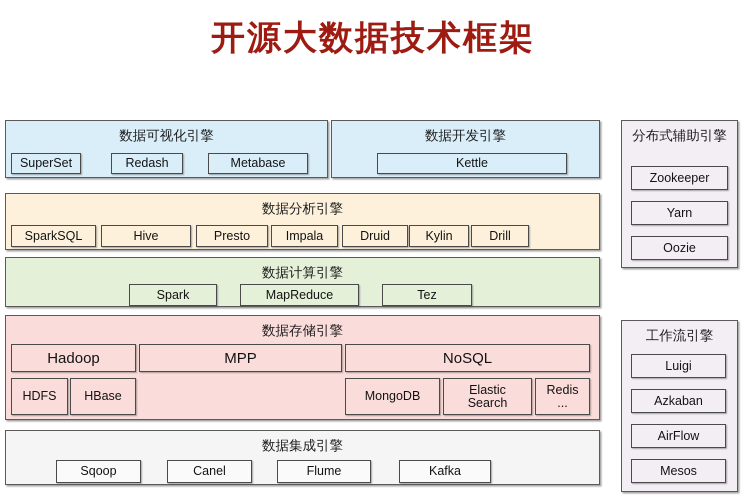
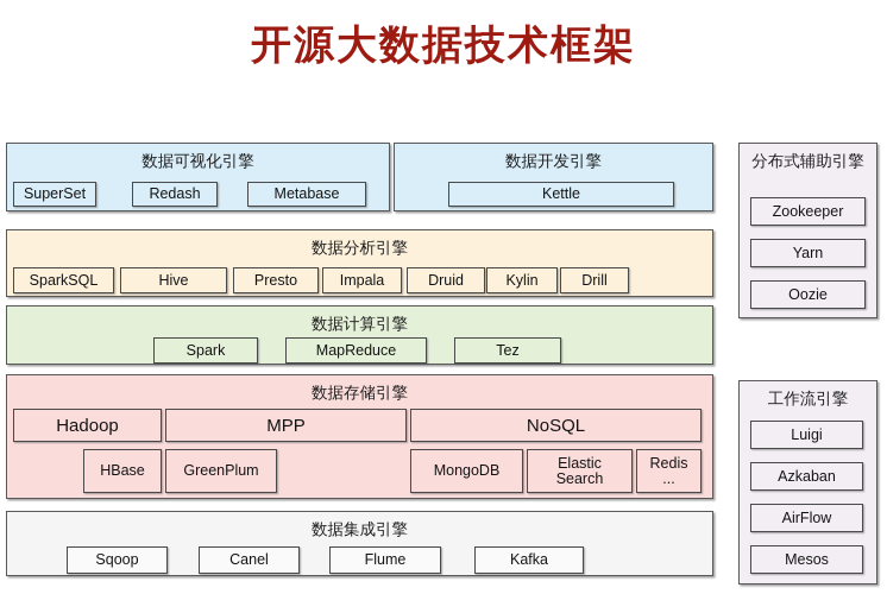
  开源大数据技术框架
  数据可视化引擎
  SuperSet
  Redash
  Metabase
  数据开发引擎
  Kettle
  分布式辅助引擎
  Zookeeper
  Yarn
  Oozie
  数据分析引擎
  SparkSQL
  Hive
  Presto
  Impala
  Druid
  Kylin
  Drill
  数据计算引擎
  Spark
  MapReduce
  Tez
  数据存储引擎
  Hadoop
  MPP
  NoSQL
- HDFS
  HBase
+ GreenPlum
  MongoDB
  Elastic
  Search
  Redis
  ...
  工作流引擎
  Luigi
  Azkaban
  AirFlow
  Mesos
  数据集成引擎
  Sqoop
  Canel
  Flume
  Kafka
